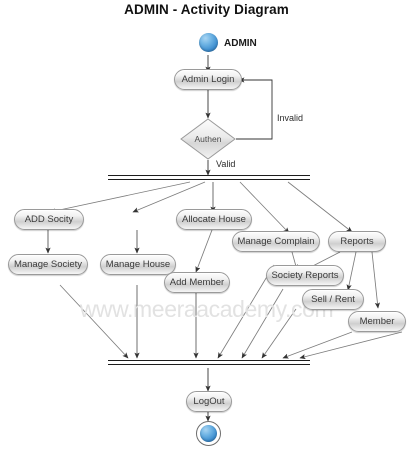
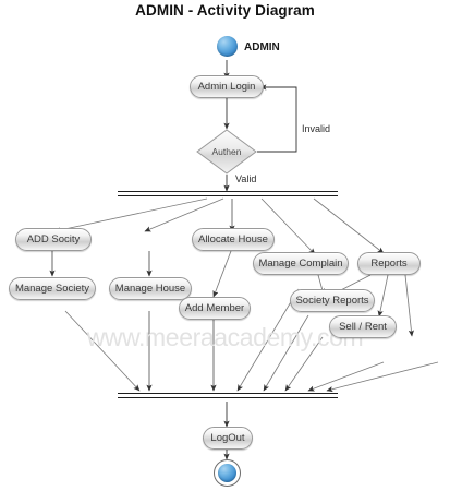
  ADMIN - Activity Diagram
  www.meeraacademy.c
  ADMIN
  Admin Login
  Authen
  Invalid
  Valid
  ADD Socity
  Allocate House
  Manage Complain
  Reports
  Manage Society
  Manage House
  Add Member
  Society Reports
  Sell / Rent
- Member
  LogOut
